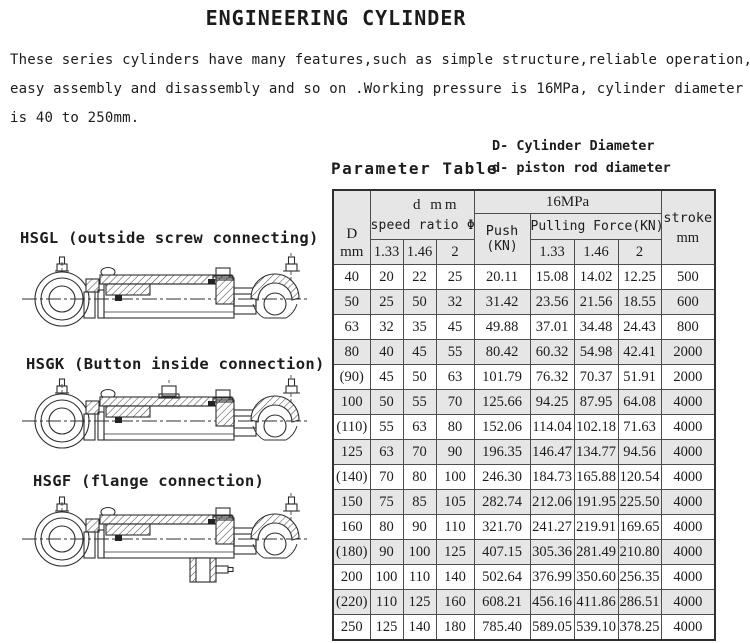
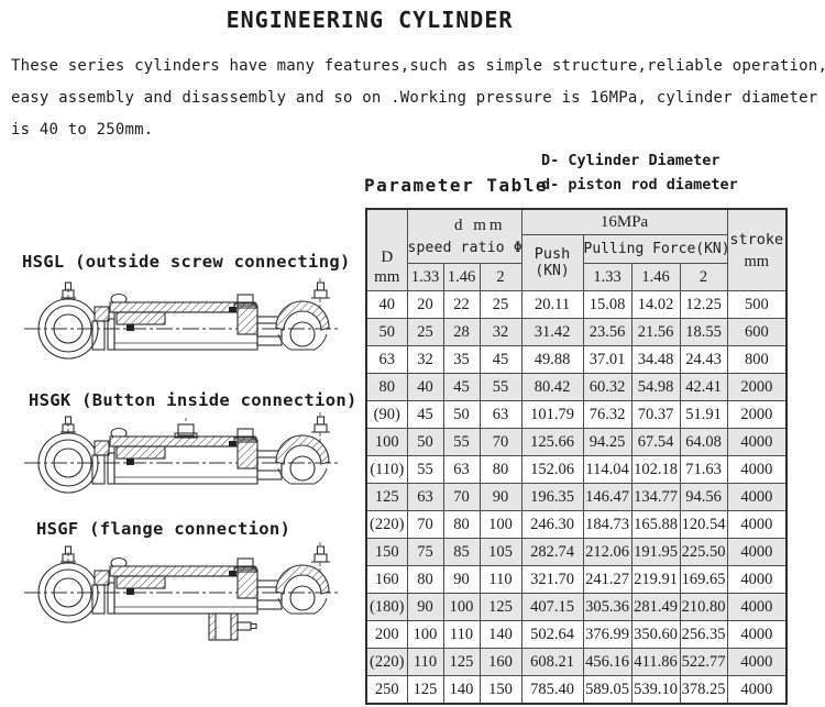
  ENGINEERING CYLINDER
  These series cylinders have many features,such as simple structure,reliable operation,
  easy assembly and disassembly and so on .Working pressure is 16MPa, cylinder diameter
  is 40 to 250mm.
  D- Cylinder Diameter
  d- piston rod diameter
  Parameter Table
  HSGL (outside screw connecting)
  HSGK (Button inside connection)
  HSGF (flange connection)
  D mm	d mm speed ratio Φ	16MPa	stroke mm
  Push (KN)	Pulling Force(KN)
  1.33	1.46	2	1.33	1.46	2
  40	20	22	25	20.11	15.08	14.02	12.25	500
- 50	25	50	32	31.42	23.56	21.56	18.55	600
+ 50	25	28	32	31.42	23.56	21.56	18.55	600
  63	32	35	45	49.88	37.01	34.48	24.43	800
  80	40	45	55	80.42	60.32	54.98	42.41	2000
  (90)	45	50	63	101.79	76.32	70.37	51.91	2000
- 100	50	55	70	125.66	94.25	87.95	64.08	4000
+ 100	50	55	70	125.66	94.25	67.54	64.08	4000
  (110)	55	63	80	152.06	114.04	102.18	71.63	4000
  125	63	70	90	196.35	146.47	134.77	94.56	4000
- (140)	70	80	100	246.30	184.73	165.88	120.54	4000
+ (220)	70	80	100	246.30	184.73	165.88	120.54	4000
  150	75	85	105	282.74	212.06	191.95	225.50	4000
  160	80	90	110	321.70	241.27	219.91	169.65	4000
  (180)	90	100	125	407.15	305.36	281.49	210.80	4000
  200	100	110	140	502.64	376.99	350.60	256.35	4000
- (220)	110	125	160	608.21	456.16	411.86	286.51	4000
+ (220)	110	125	160	608.21	456.16	411.86	522.77	4000
- 250	125	140	180	785.40	589.05	539.10	378.25	4000
+ 250	125	140	150	785.40	589.05	539.10	378.25	4000
